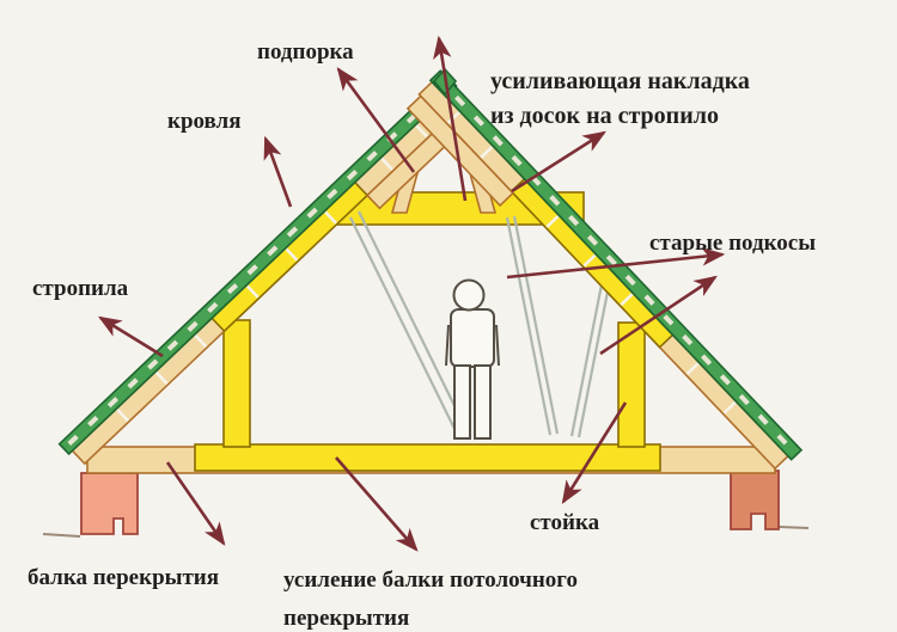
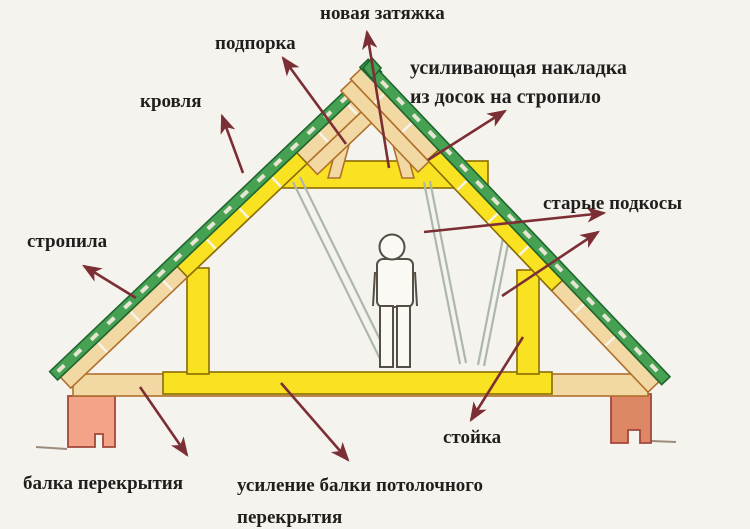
+ новая затяжка
  подпорка
  усиливающая накладка
  из досок на стропило
  кровля
  старые подкосы
  стропила
  стойка
  балка перекрытия
  усиление балки потолочного
  перекрытия
